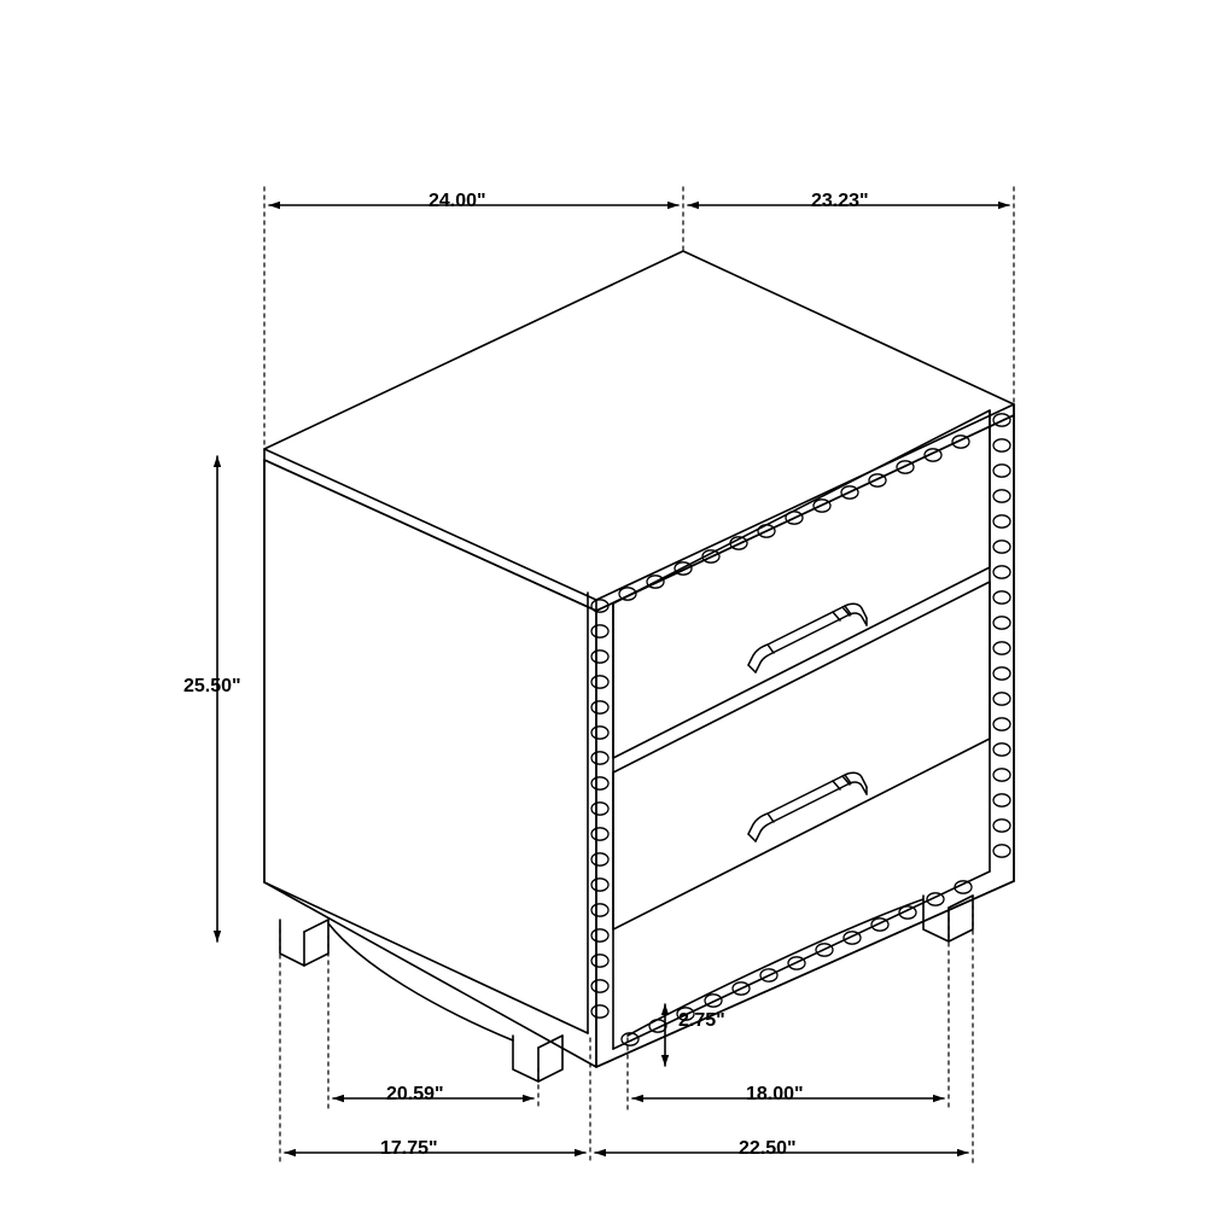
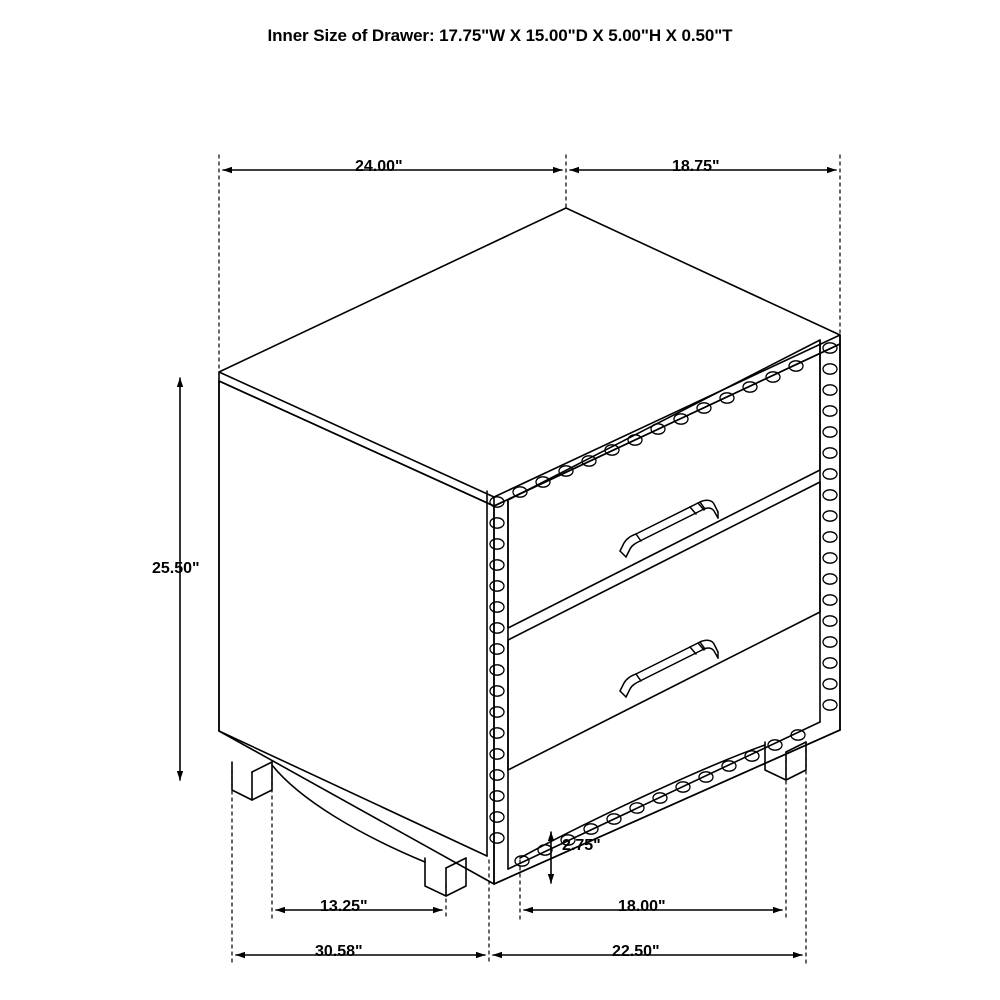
+ Inner Size of Drawer: 17.75"W X 15.00"D X 5.00"H X 0.50"T
  24.00"
- 23.23"
+ 18.75"
  25.50"
  2.75"
- 20.59"
+ 13.25"
  18.00"
- 17.75"
+ 30.58"
  22.50"
